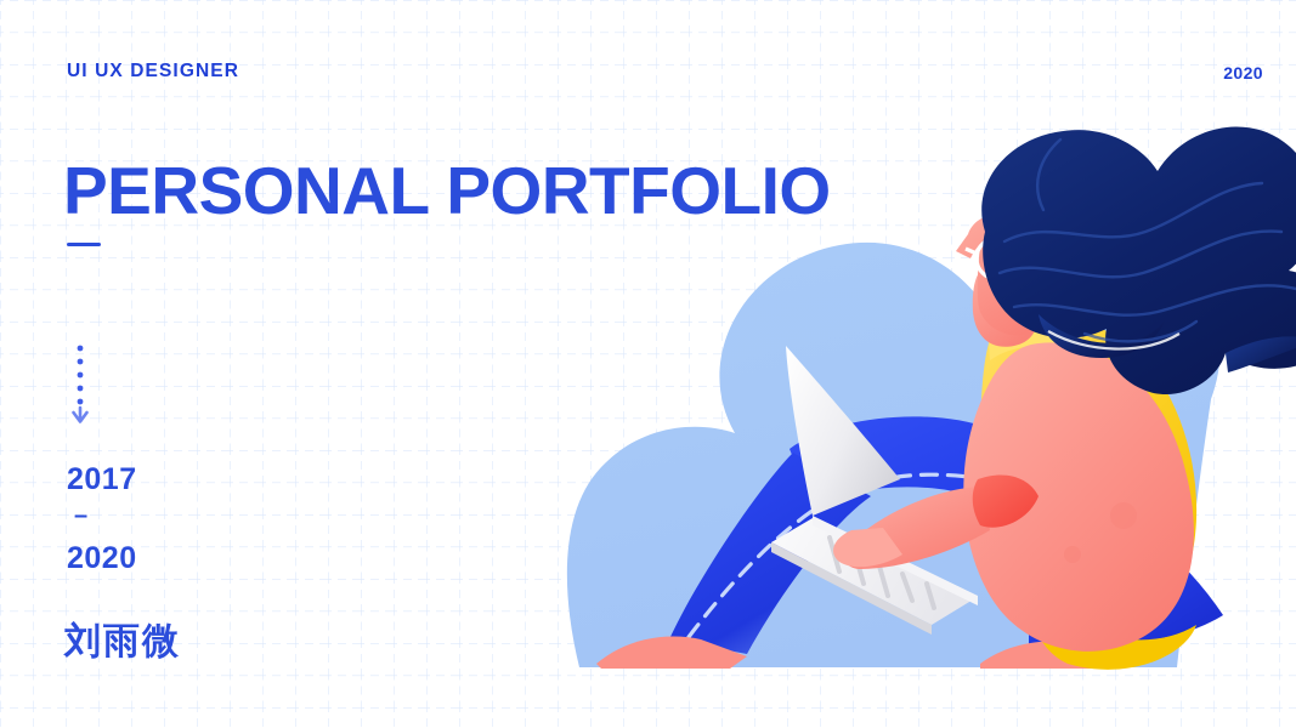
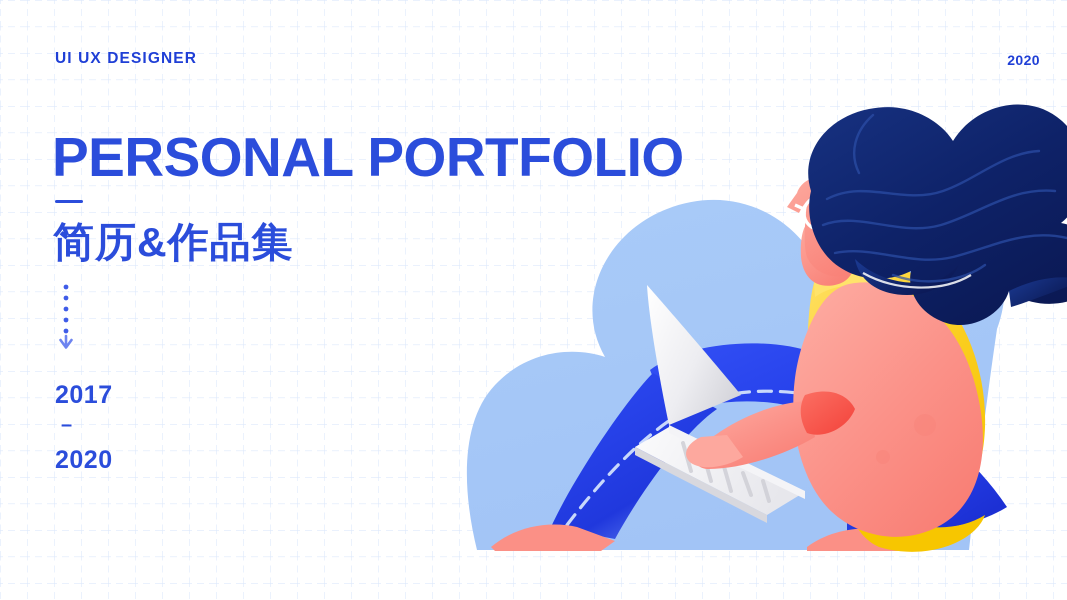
  UI UX DESIGNER
  PERSONAL PORTFOLIO
+ 简历&作品集
  2017
  –
  2020
- 刘雨微
  2020
